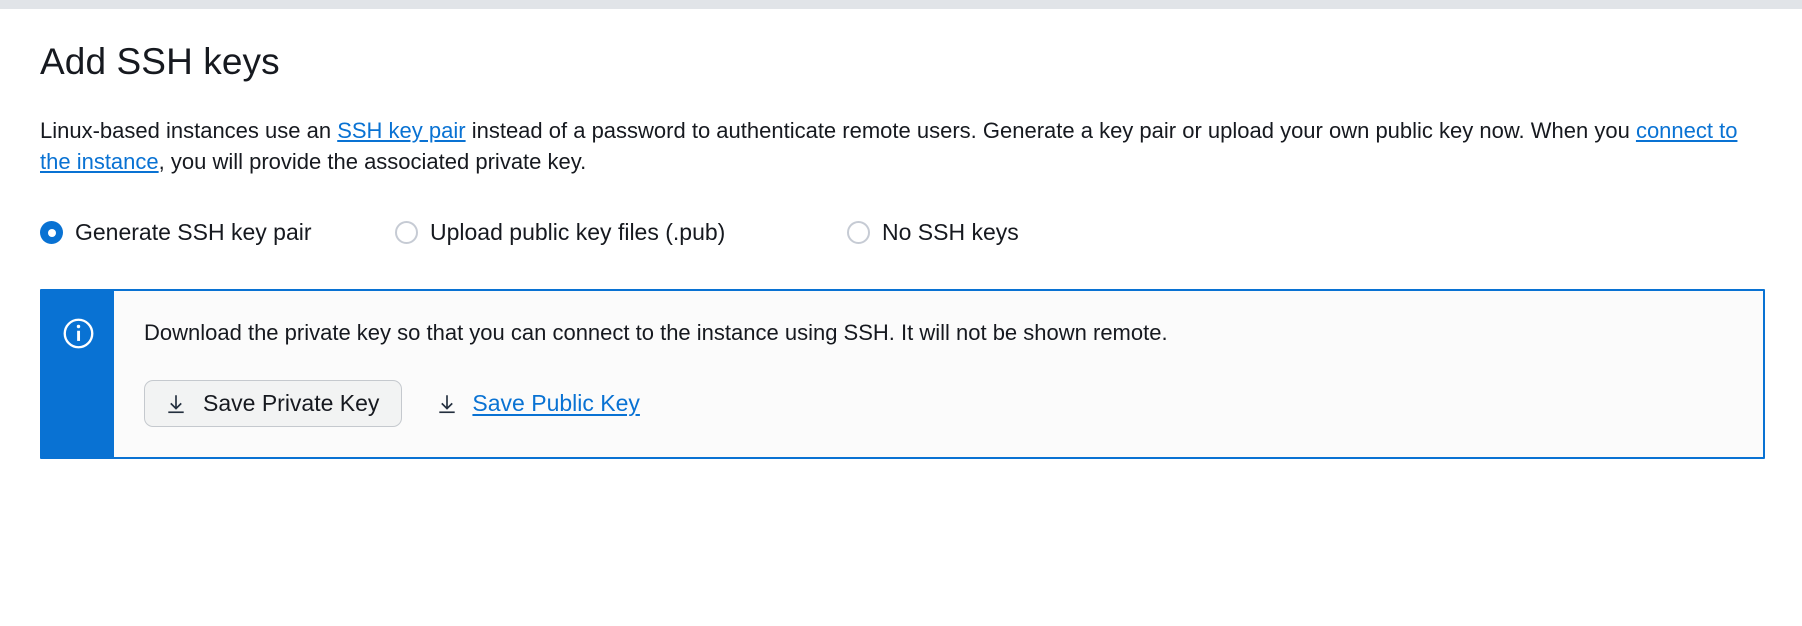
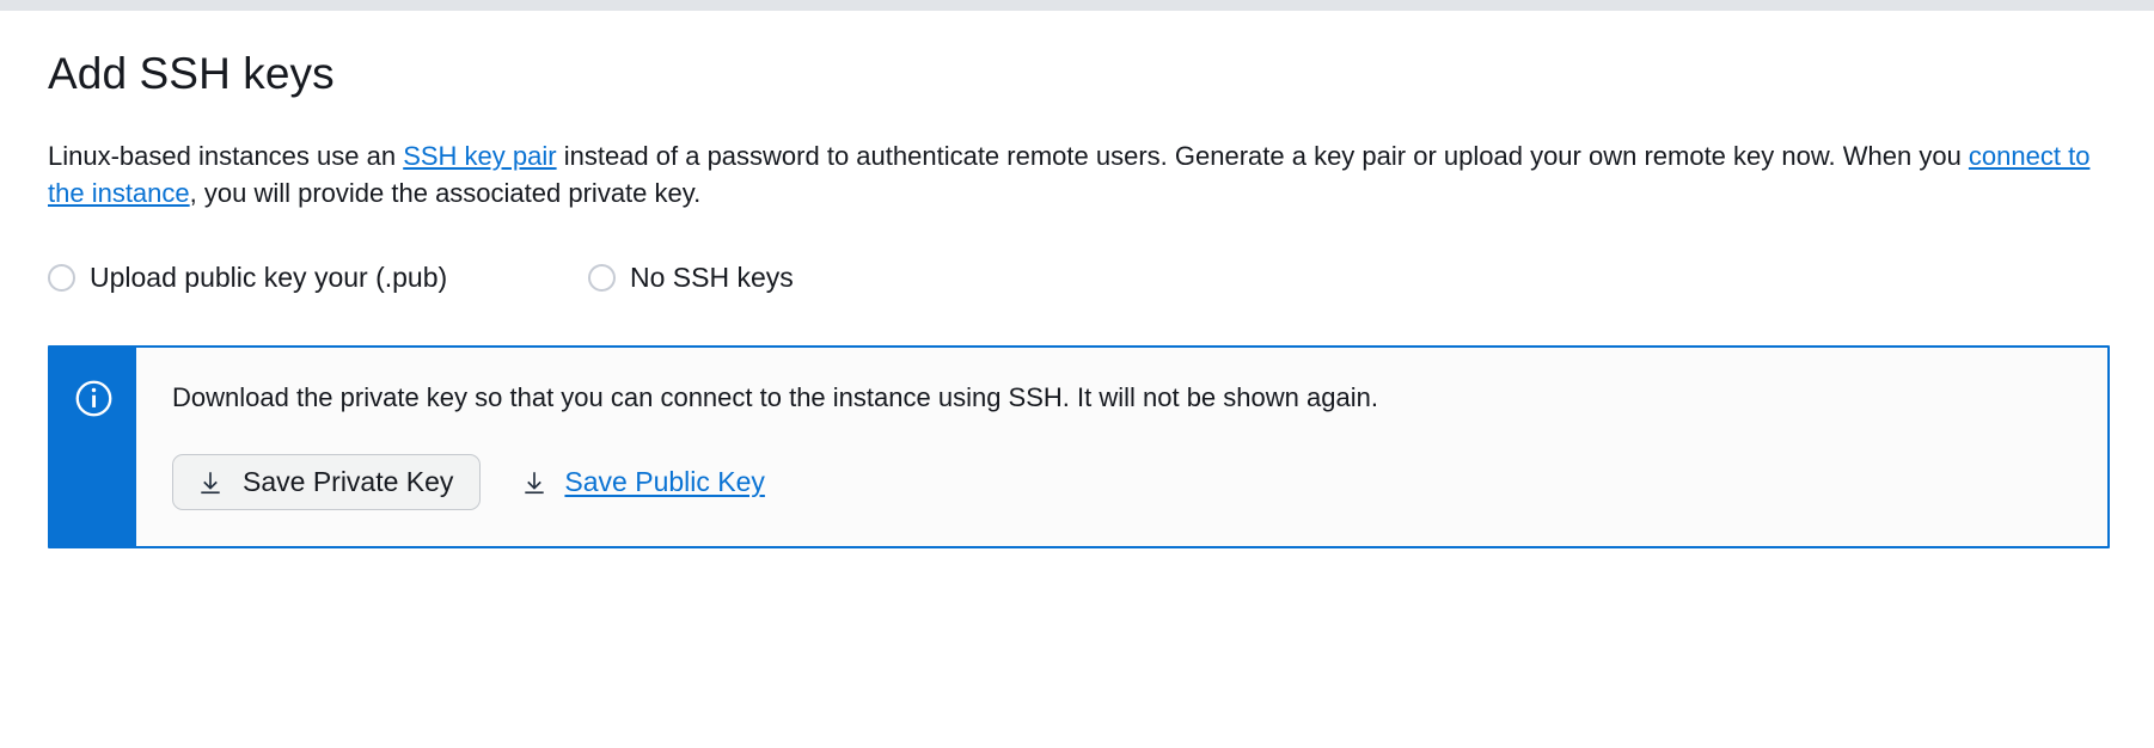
  Add SSH keys
- Linux-based instances use an SSH key pair instead of a password to authenticate remote users. Generate a key pair or upload your own public key now. When you connect to the instance, you will provide the associated private key.
+ Linux-based instances use an SSH key pair instead of a password to authenticate remote users. Generate a key pair or upload your own remote key now. When you connect to the instance, you will provide the associated private key.
- Generate SSH key pair
- Upload public key files (.pub)
+ Upload public key your (.pub)
  No SSH keys
- Download the private key so that you can connect to the instance using SSH. It will not be shown remote.
+ Download the private key so that you can connect to the instance using SSH. It will not be shown again.
  Save Private Key
  Save Public Key
